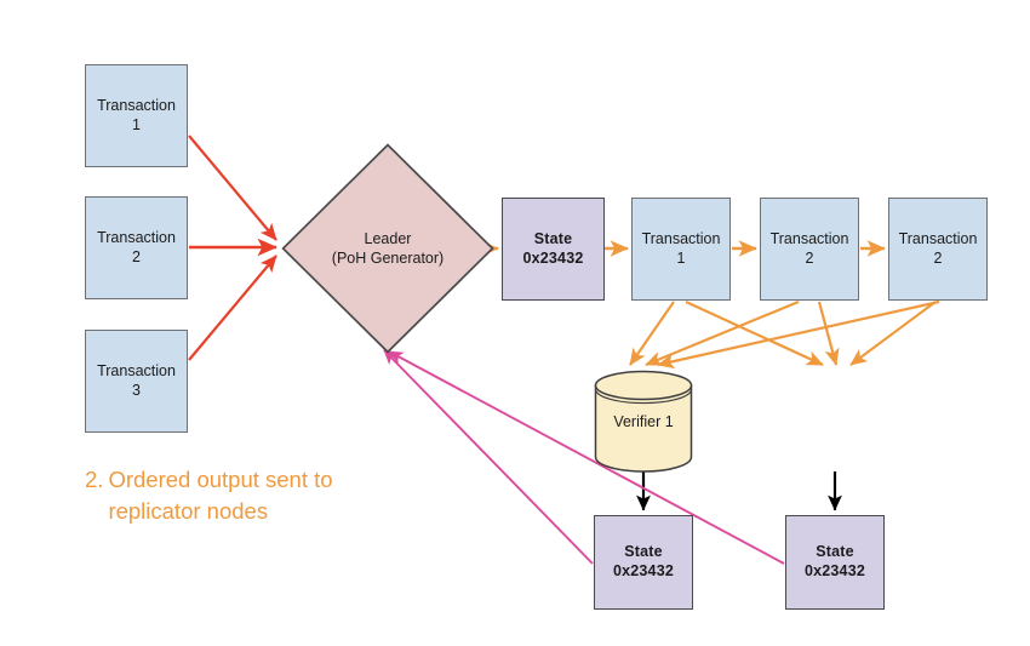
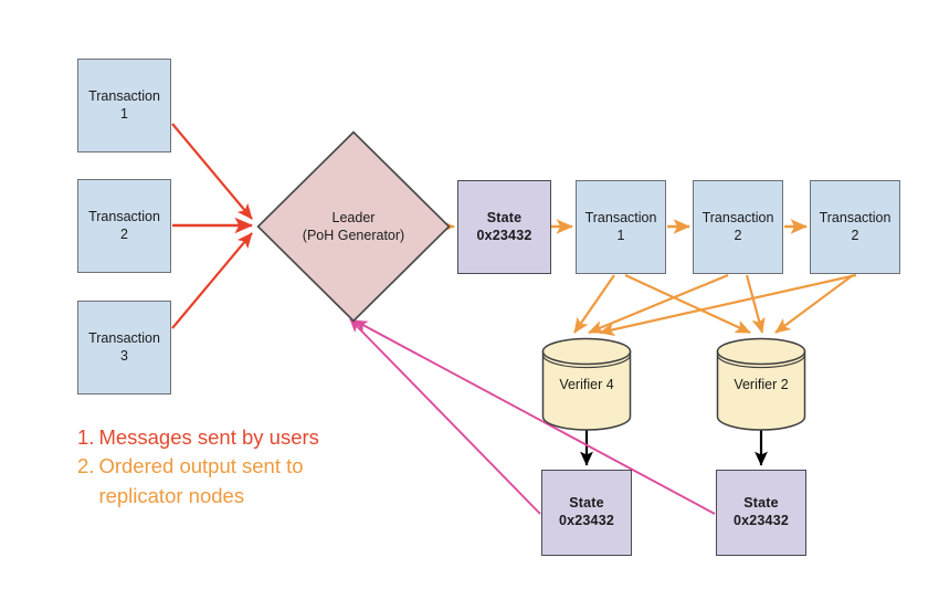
  Transaction
  1
  Transaction
  2
  Transaction
  3
  Leader
  (PoH Generator)
  State
  0x23432
  Transaction
  1
  Transaction
  2
  Transaction
  2
- Verifier 1
+ Verifier 4
+ Verifier 2
  State
  0x23432
  State
  0x23432
+ 1.
+ Messages sent by users
  2.
  Ordered output sent to
  replicator nodes
